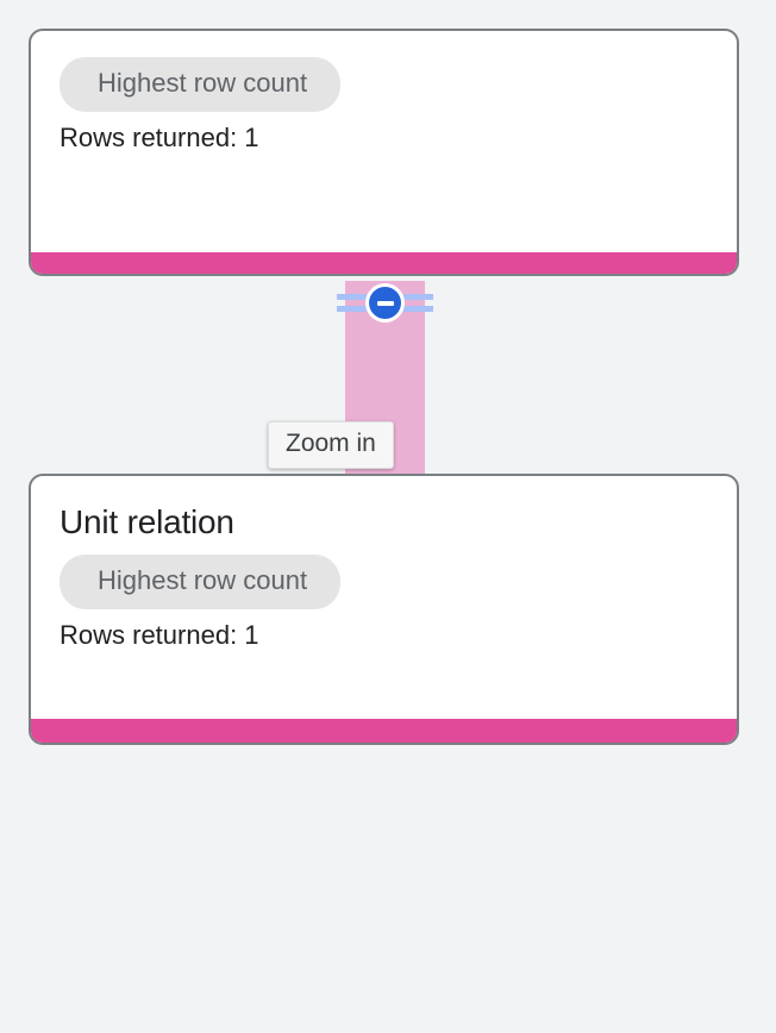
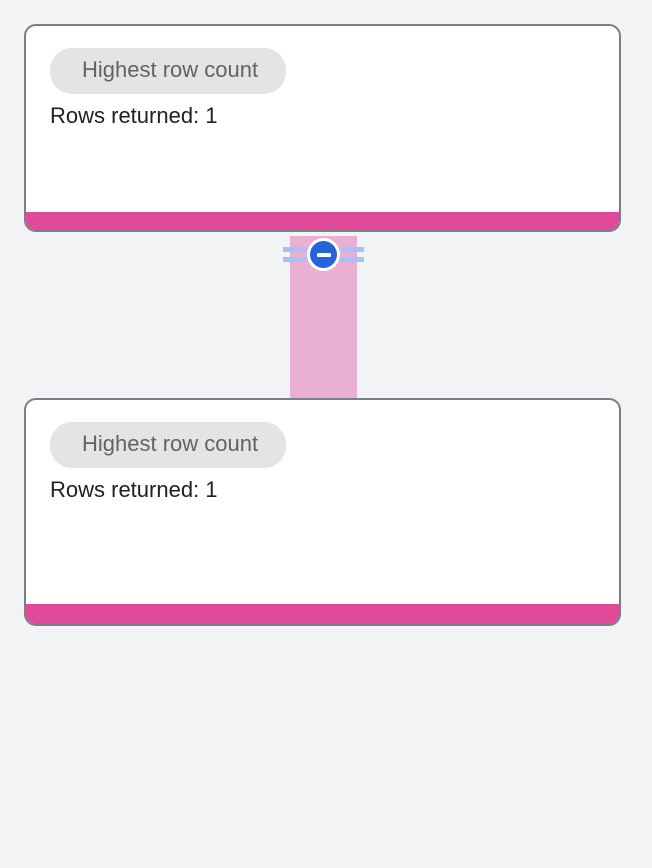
  Highest row count
  Rows returned: 1
- Zoom in
- Unit relation
  Highest row count
  Rows returned: 1
